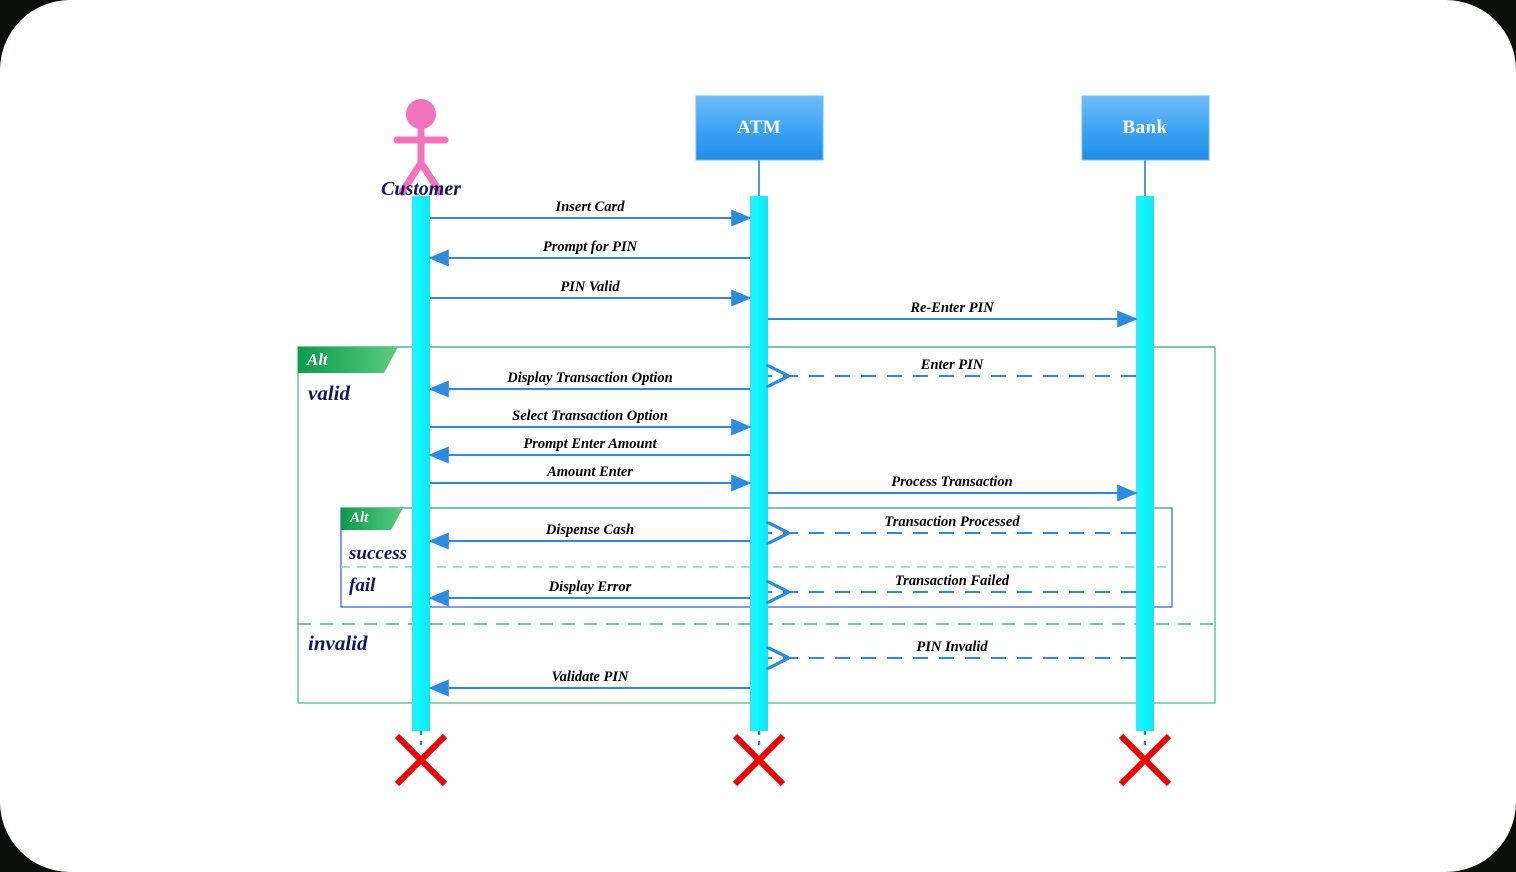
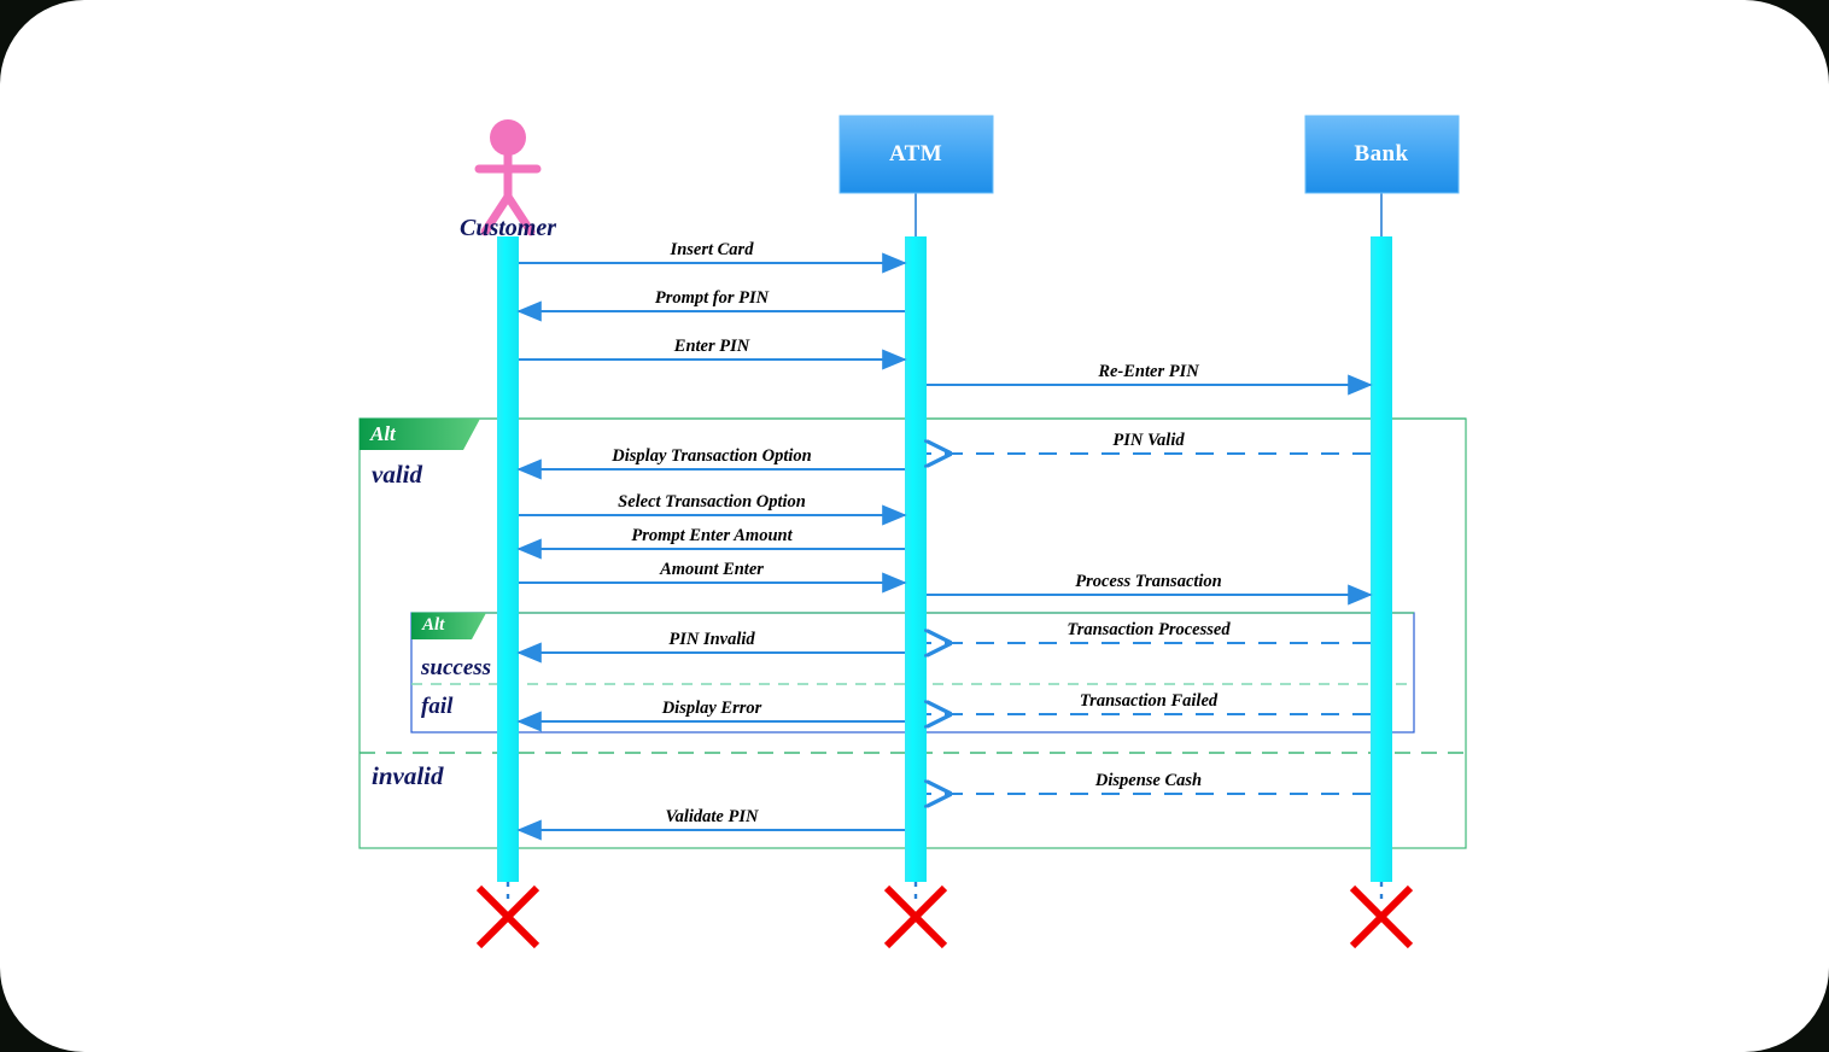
  Alt
  valid
  invalid
  Alt
  success
  fail
  Customer
  ATM
  Bank
  Insert Card
  Prompt for PIN
- PIN Valid
+ Enter PIN
  Re-Enter PIN
- Enter PIN
+ PIN Valid
  Display Transaction Option
  Select Transaction Option
  Prompt Enter Amount
  Amount Enter
  Process Transaction
  Transaction Processed
- Dispense Cash
+ PIN Invalid
  Transaction Failed
  Display Error
- PIN Invalid
+ Dispense Cash
  Validate PIN
